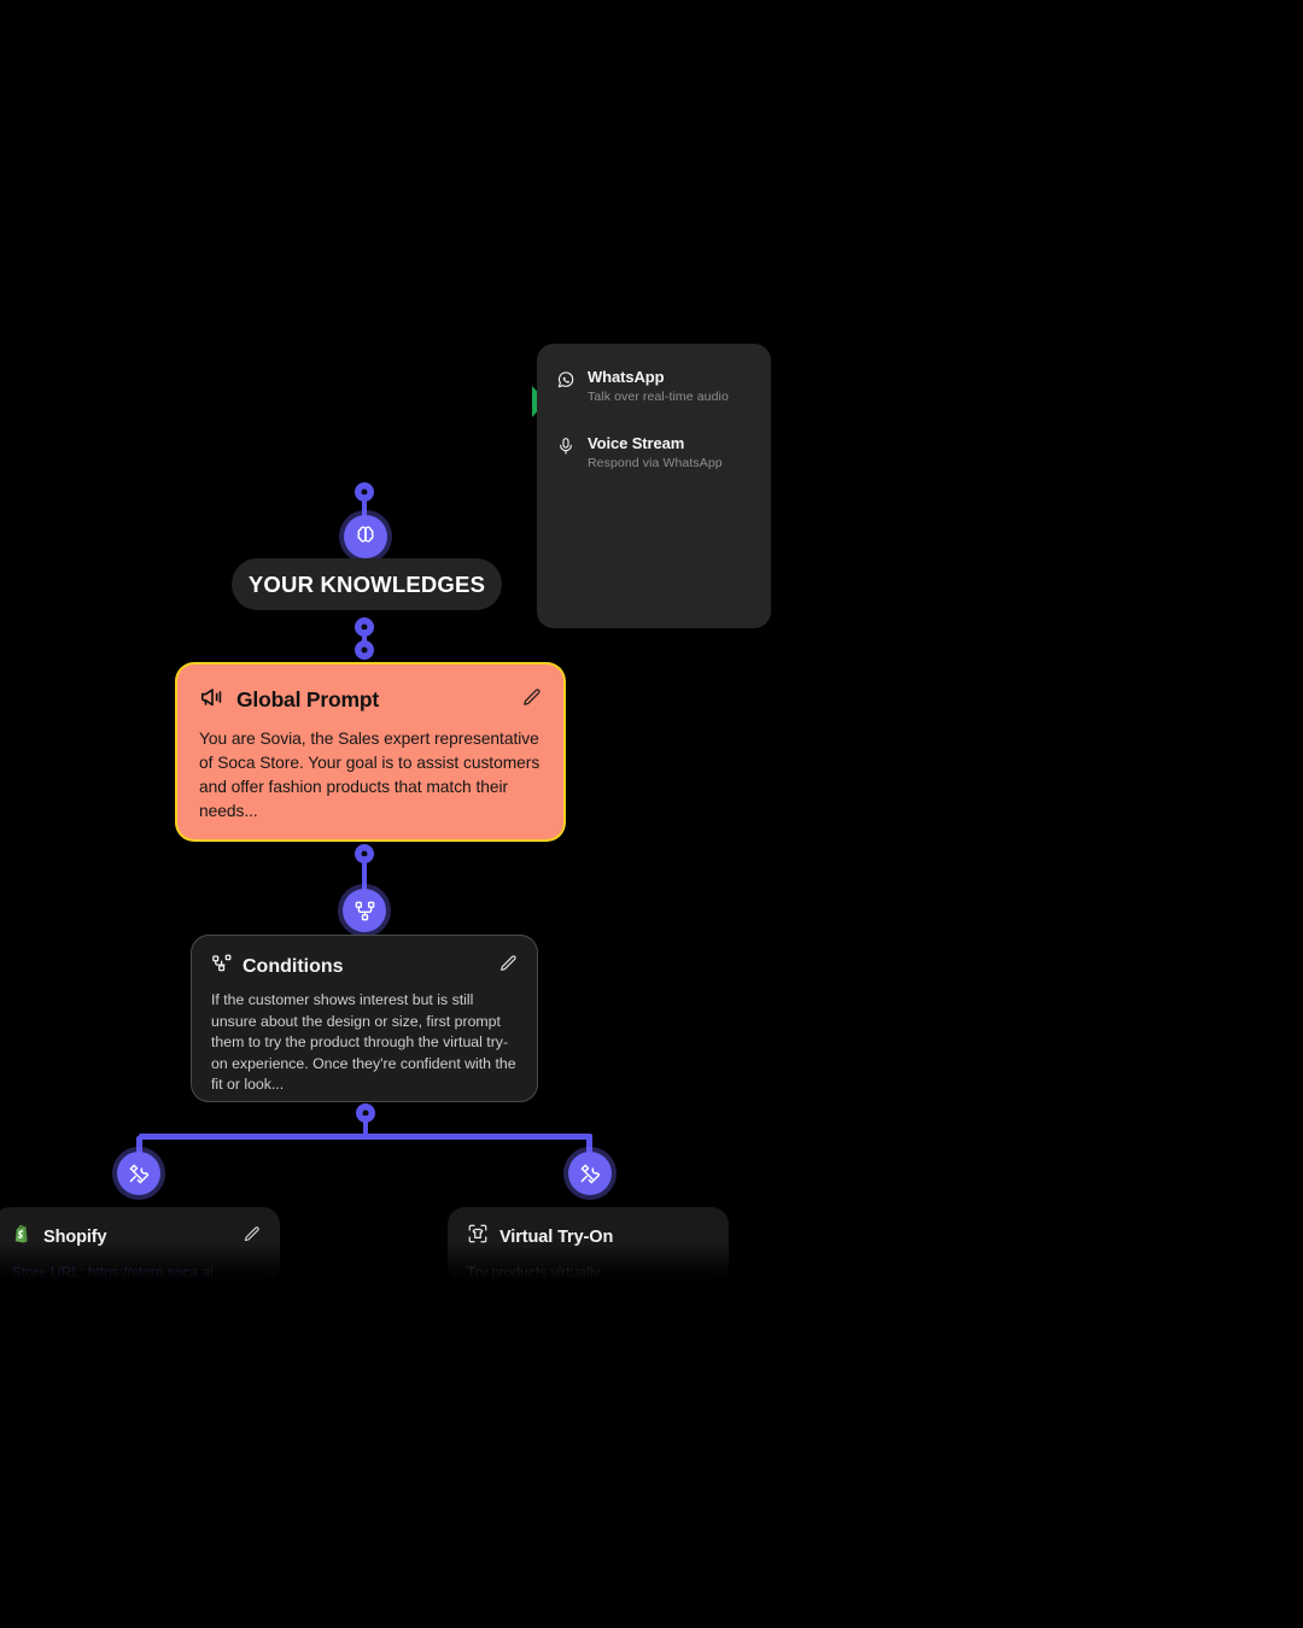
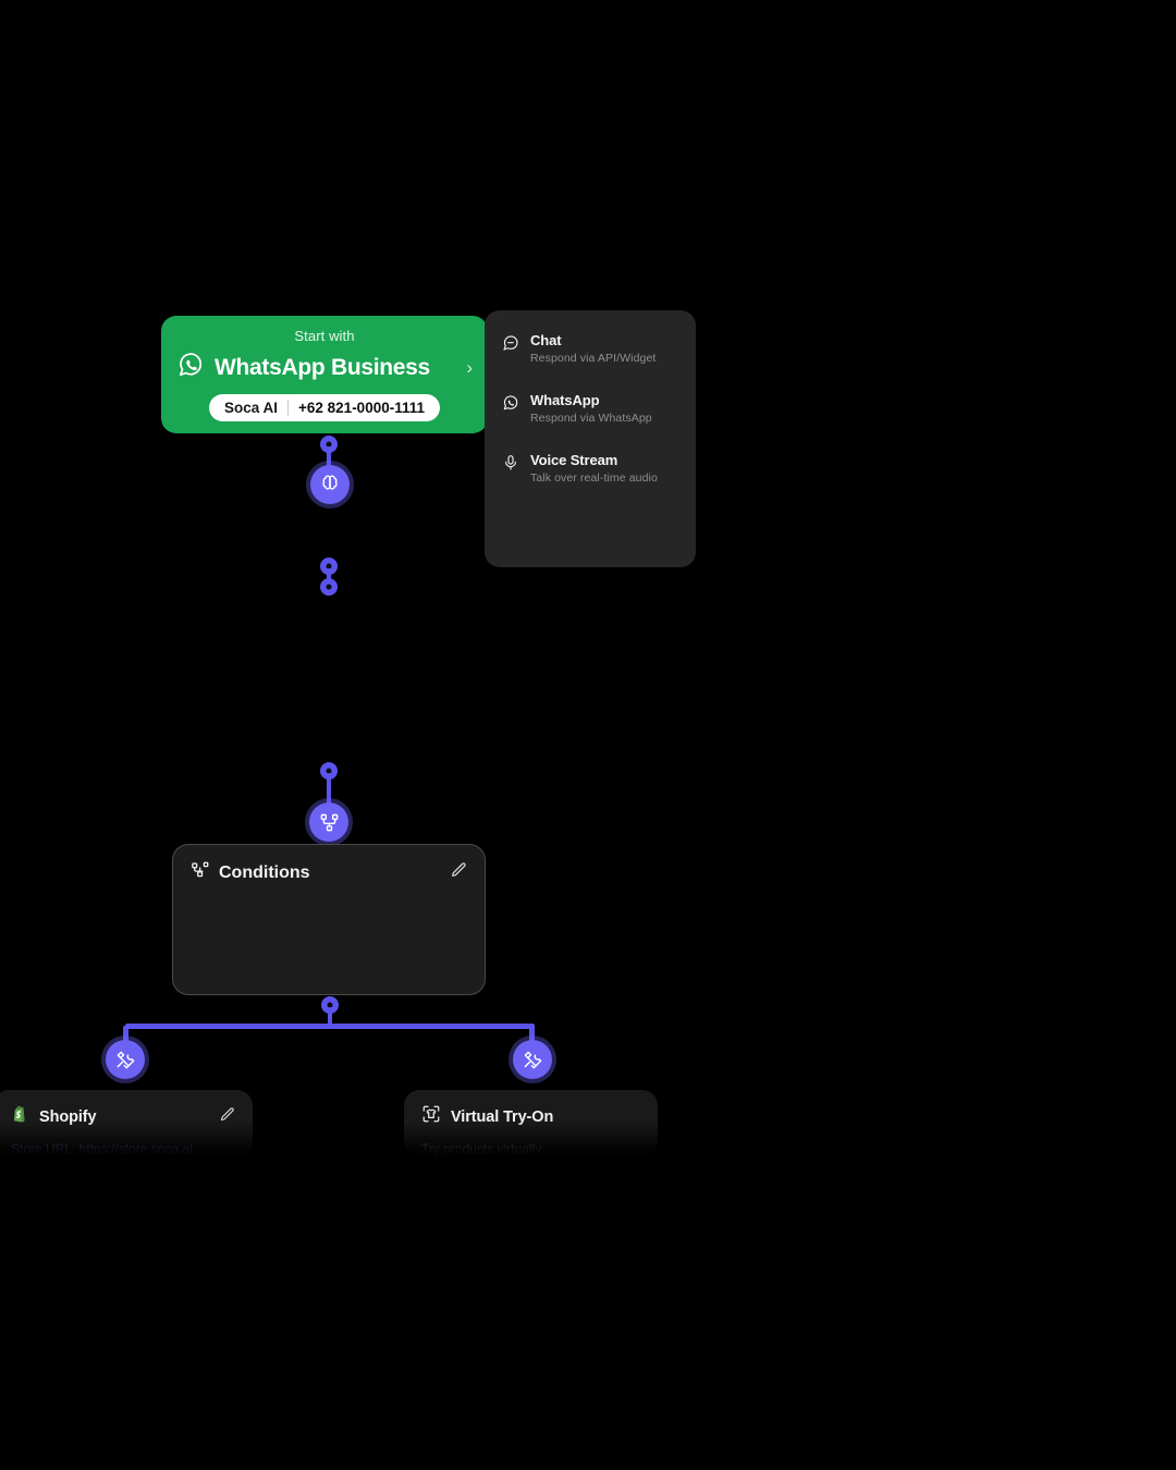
+ Start with
+ WhatsApp Business
+ ›
+ Soca AI
+ +62 821-0000-1111
+ Chat
+ Respond via API/Widget
  WhatsApp
- Talk over real-time audio
+ Respond via WhatsApp
  Voice Stream
- Respond via WhatsApp
+ Talk over real-time audio
- YOUR KNOWLEDGES
- Global Prompt
- You are Sovia, the Sales expert representative of Soca Store. Your goal is to assist customers and offer fashion products that match their needs...
  Conditions
- If the customer shows interest but is still unsure about the design or size, first prompt them to try the product through the virtual try-on experience. Once they're confident with the fit or look...
  Shopify
  Store URL: https://store.soca.ai
  Virtual Try-On
  Try products virtually
